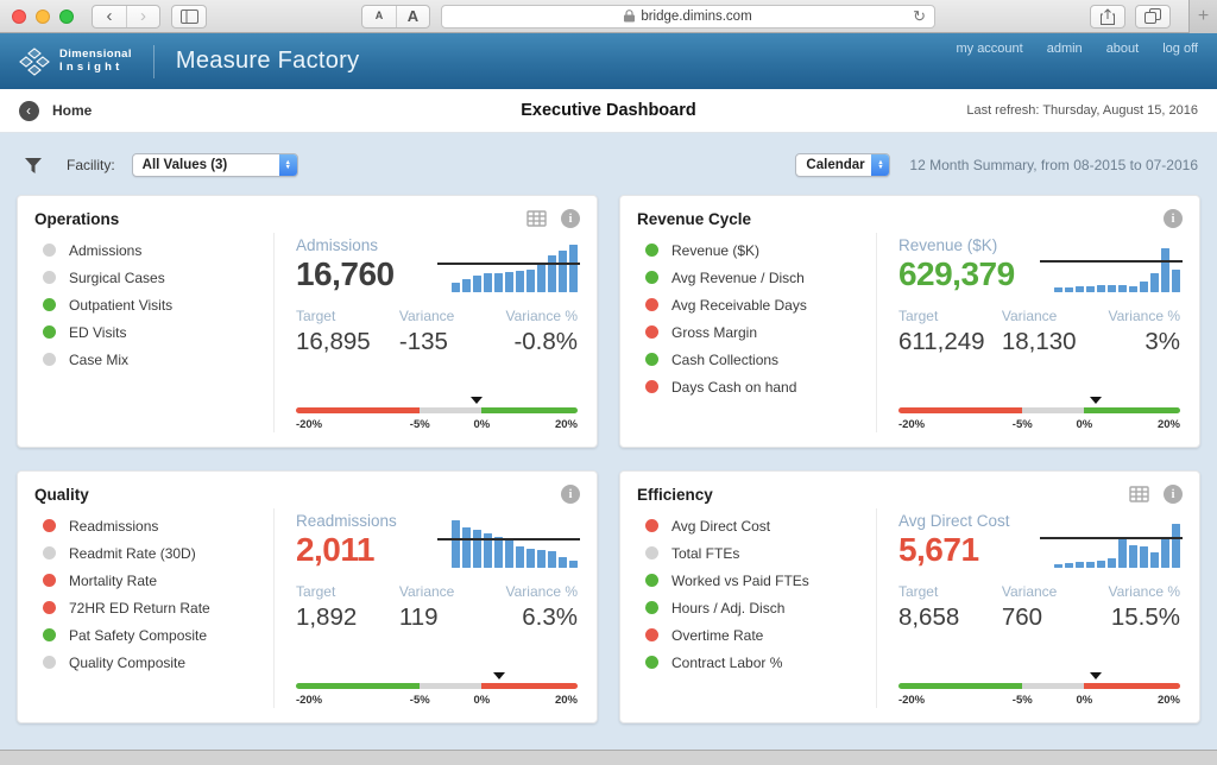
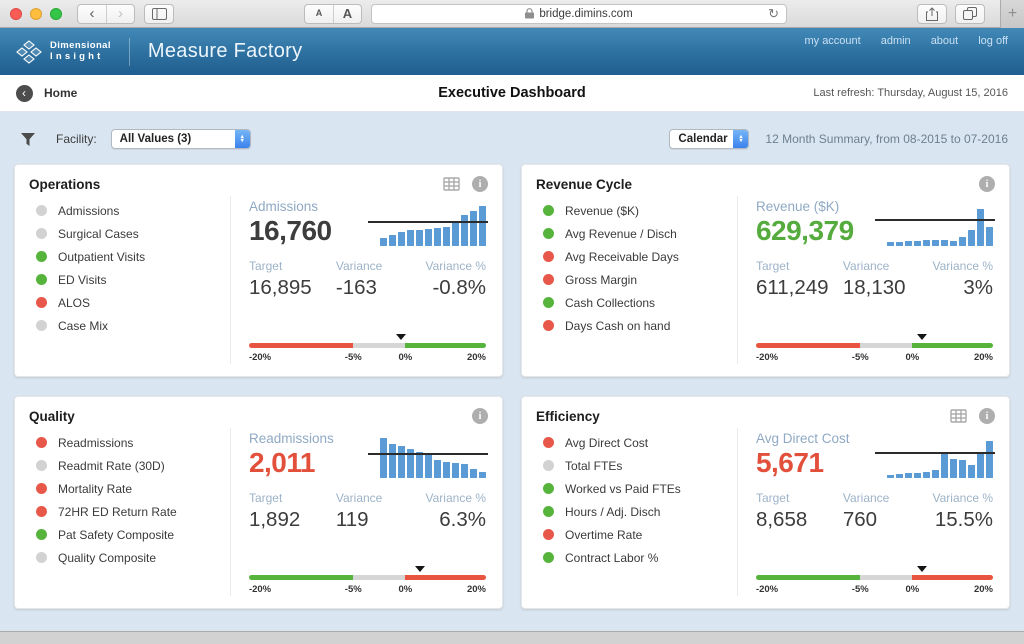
  ‹
  ›
  A
  A
  bridge.dimins.com
  ↻
  +
  Dimensional
  Insight
  Measure Factory
  my account
  admin
  about
  log off
  ‹
  Home
  Executive Dashboard
  Last refresh: Thursday, August 15, 2016
  Facility:
  All Values (3)
  Calendar
  12 Month Summary, from 08-2015 to 07-2016
  Operations
  i
  Admissions
  Surgical Cases
  Outpatient Visits
  ED Visits
+ ALOS
  Case Mix
  Admissions
  16,760
  Target
  16,895
  Variance
- -135
+ -163
  Variance %
  -0.8%
  -20%
  -5%
  0%
  20%
  Revenue Cycle
  i
  Revenue ($K)
  Avg Revenue / Disch
  Avg Receivable Days
  Gross Margin
  Cash Collections
  Days Cash on hand
  Revenue ($K)
  629,379
  Target
  611,249
  Variance
  18,130
  Variance %
  3%
  -20%
  -5%
  0%
  20%
  Quality
  i
  Readmissions
  Readmit Rate (30D)
  Mortality Rate
  72HR ED Return Rate
  Pat Safety Composite
  Quality Composite
  Readmissions
  2,011
  Target
  1,892
  Variance
  119
  Variance %
  6.3%
  -20%
  -5%
  0%
  20%
  Efficiency
  i
  Avg Direct Cost
  Total FTEs
  Worked vs Paid FTEs
  Hours / Adj. Disch
  Overtime Rate
  Contract Labor %
  Avg Direct Cost
  5,671
  Target
  8,658
  Variance
  760
  Variance %
  15.5%
  -20%
  -5%
  0%
  20%
